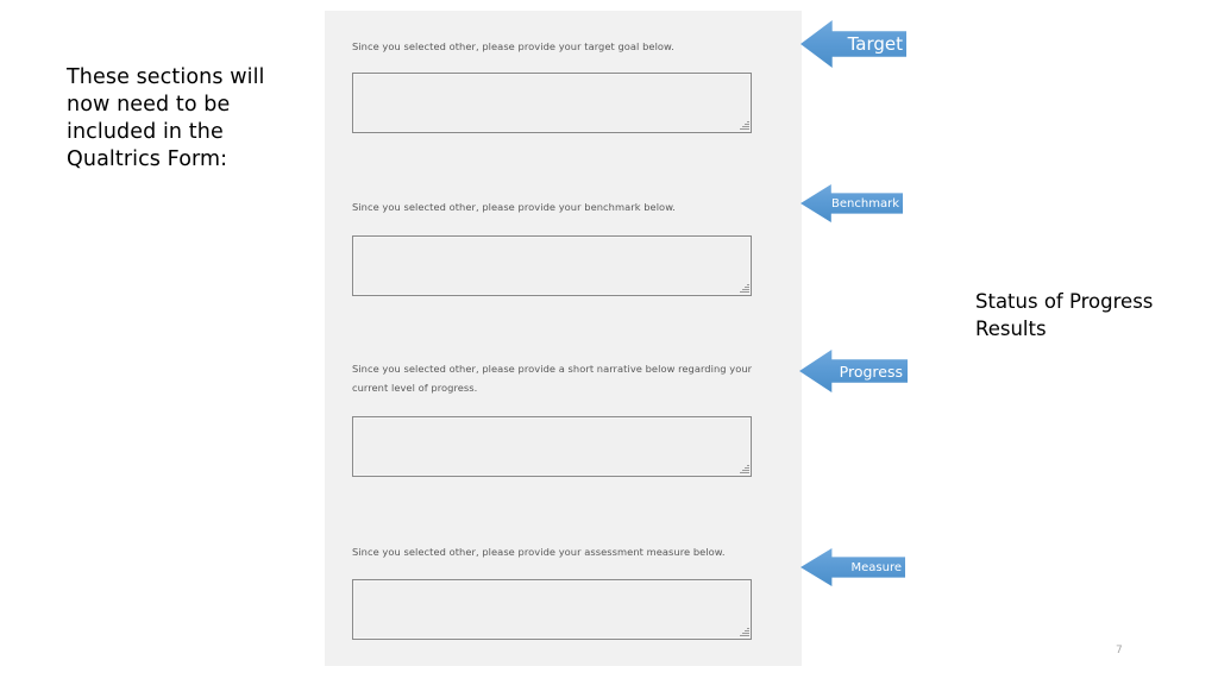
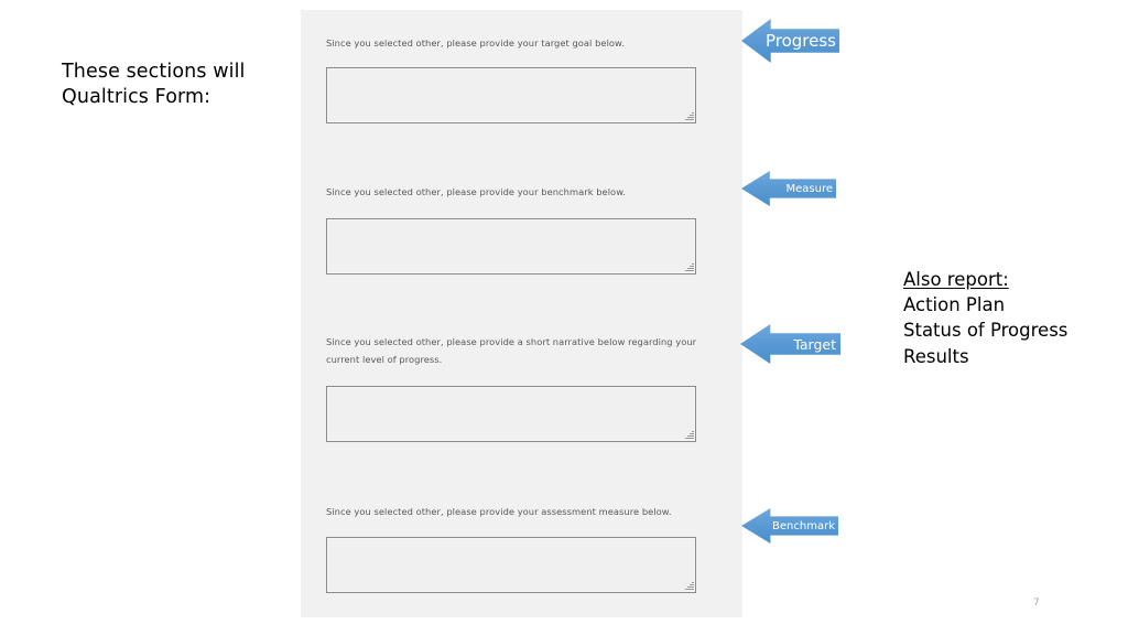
  These sections will
- now need to be
- included in the
  Qualtrics Form:
  Since you selected other, please provide your target goal below.
  Since you selected other, please provide your benchmark below.
  Since you selected other, please provide a short narrative below regarding your current level of progress.
  Since you selected other, please provide your assessment measure below.
- Target
+ Progress
- Benchmark
+ Measure
- Progress
+ Target
- Measure
+ Benchmark
+ Also report:
+ Action Plan
  Status of Progress
  Results
  7
